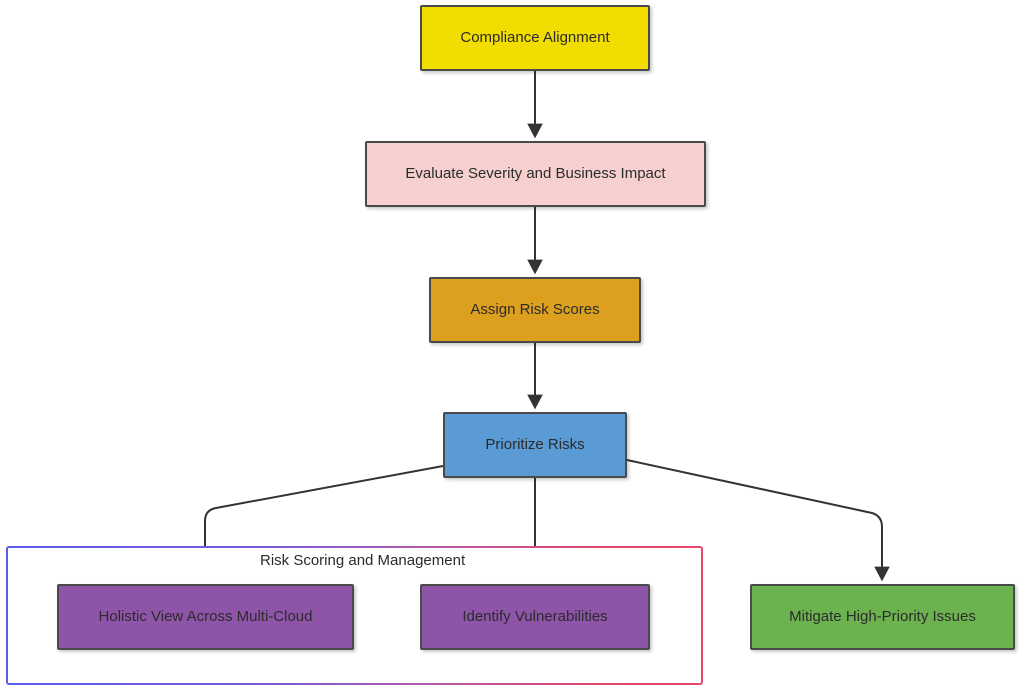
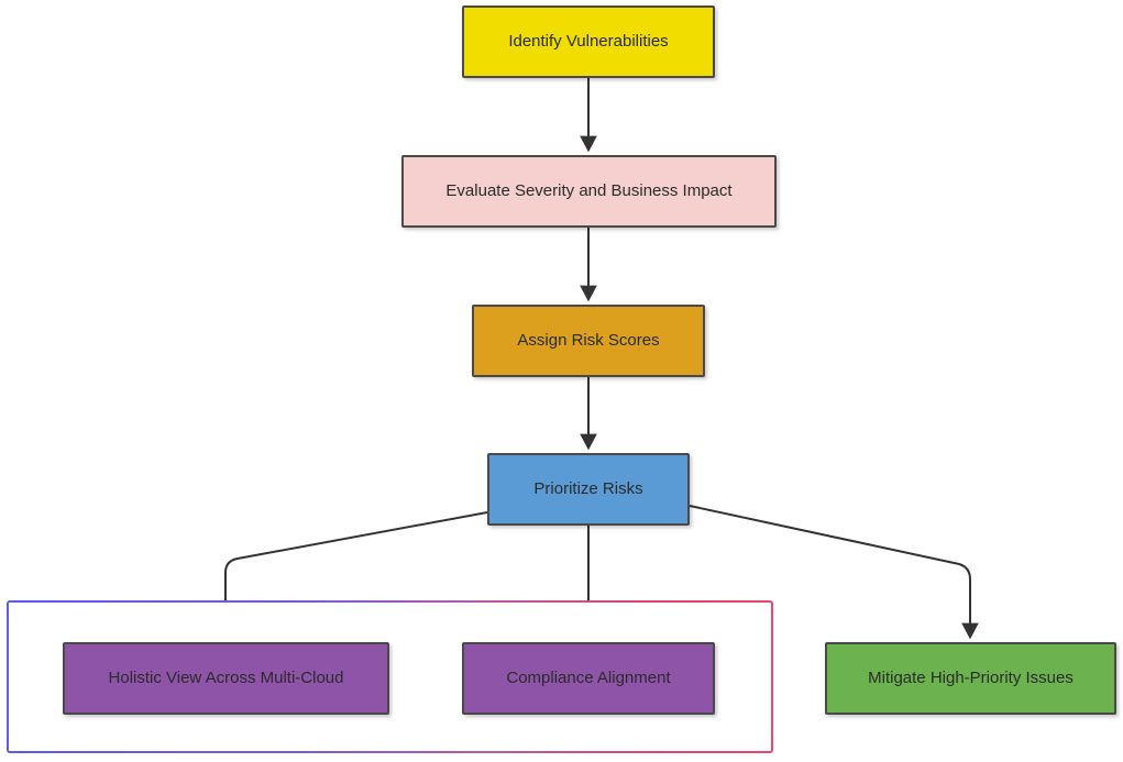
- Risk Scoring and Management
- Compliance Alignment
+ Identify Vulnerabilities
  Evaluate Severity and Business Impact
  Assign Risk Scores
  Prioritize Risks
  Holistic View Across Multi-Cloud
- Identify Vulnerabilities
+ Compliance Alignment
  Mitigate High-Priority Issues
